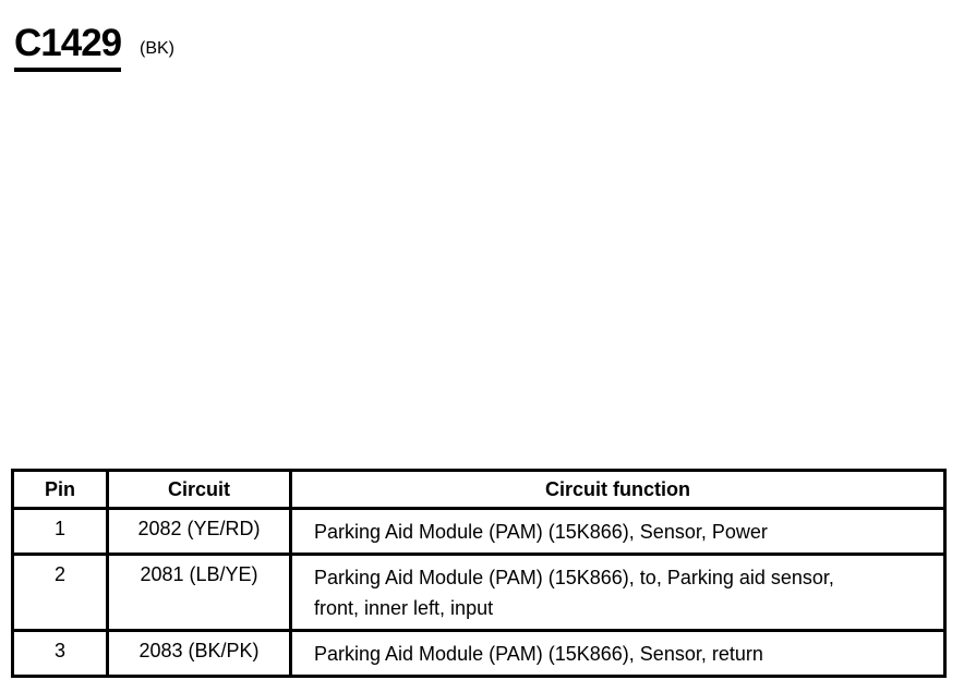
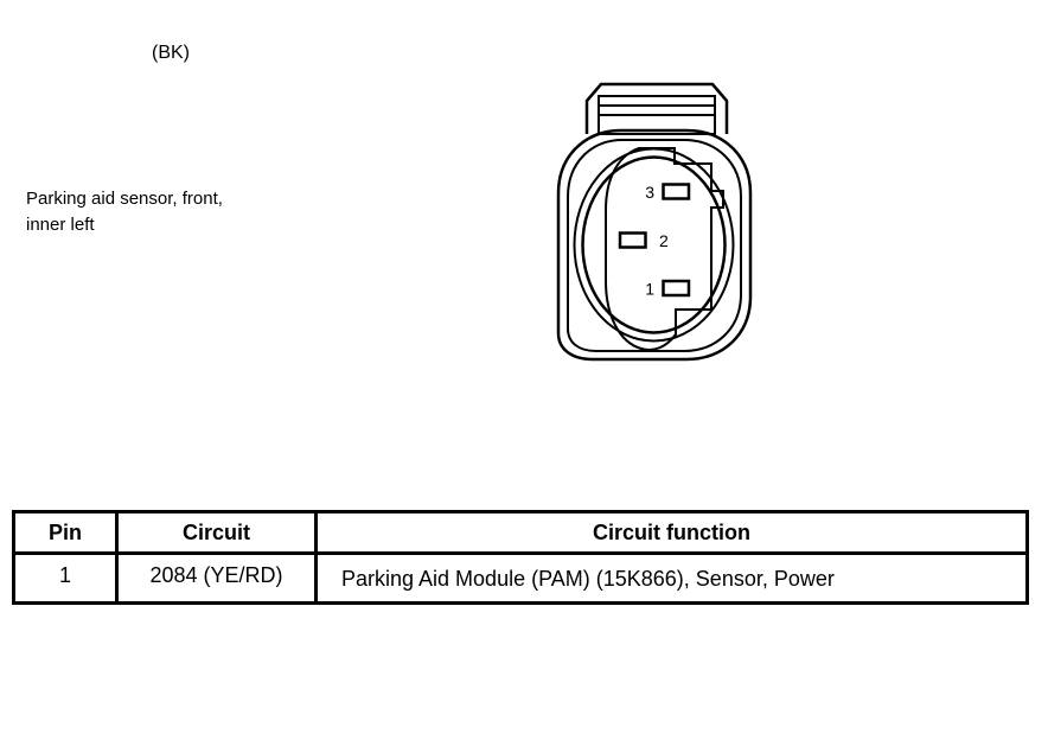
- C1429
  (BK)
+ Parking aid sensor, front, inner left
+ 3
+ 2
+ 1
  Pin	Circuit	Circuit function
- 1	2082 (YE/RD)	Parking Aid Module (PAM) (15K866), Sensor, Power
+ 1	2084 (YE/RD)	Parking Aid Module (PAM) (15K866), Sensor, Power
- 2	2081 (LB/YE)	Parking Aid Module (PAM) (15K866), to, Parking aid sensor, front, inner left, input
- 3	2083 (BK/PK)	Parking Aid Module (PAM) (15K866), Sensor, return
